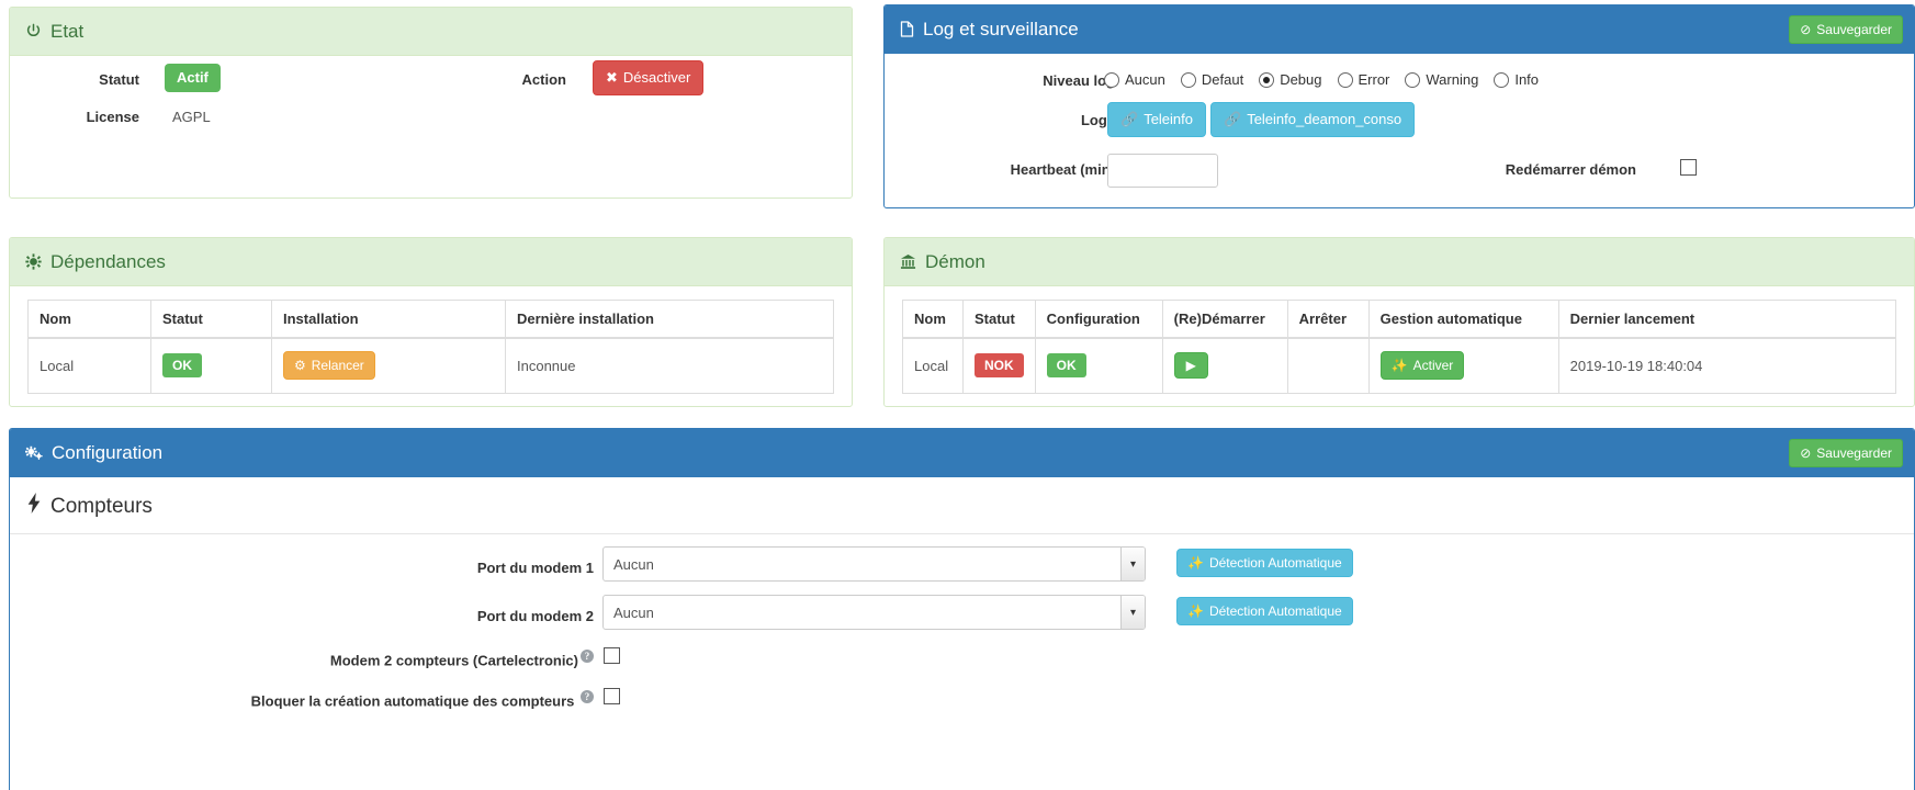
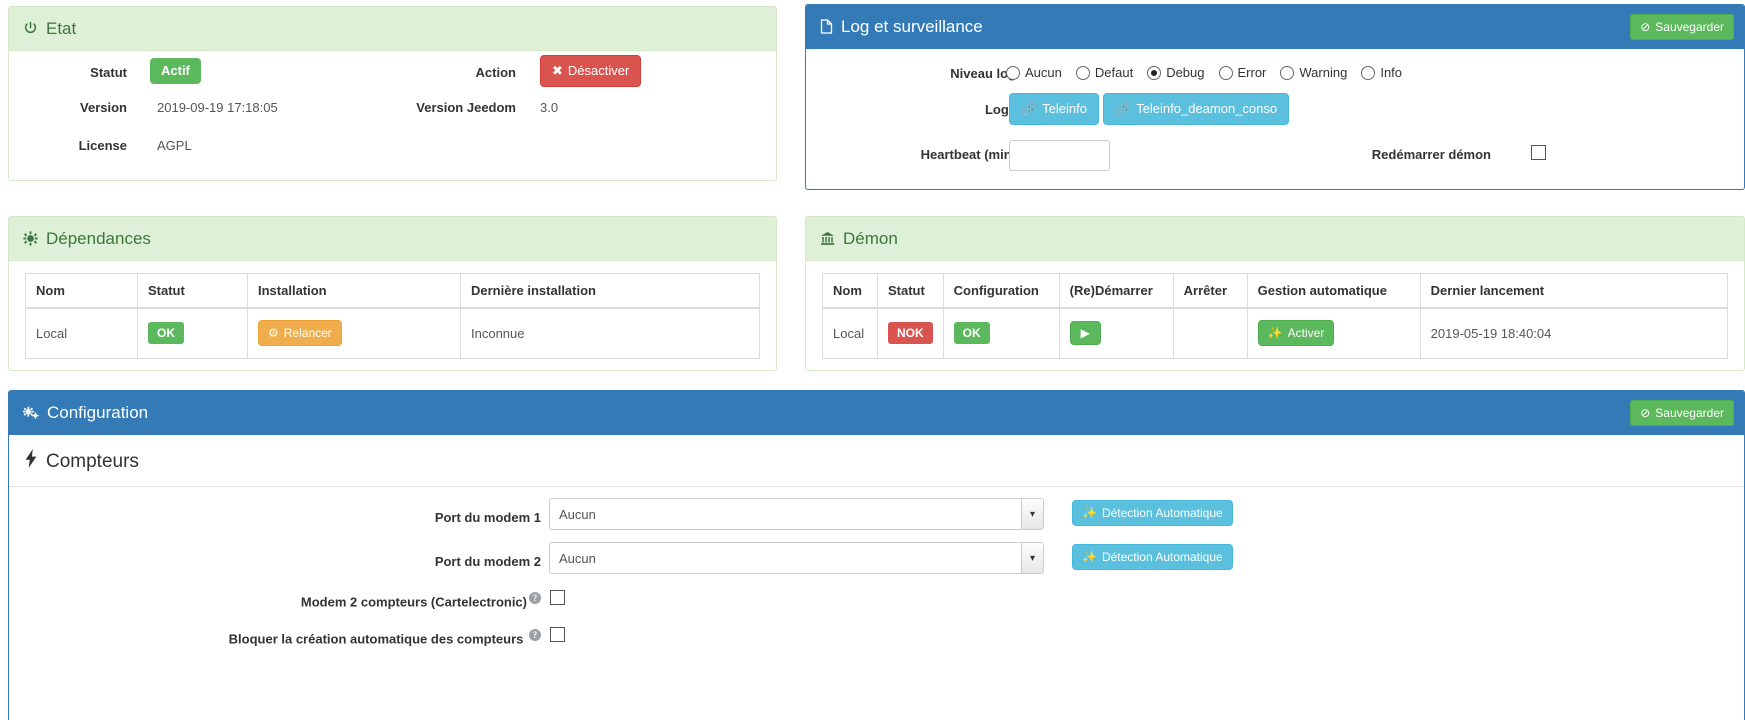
  Etat
  Statut
  Actif
  Action
  ✖
  Désactiver
+ Version
+ 2019-09-19 17:18:05
+ Version Jeedom
+ 3.0
  License
  AGPL
  Log et surveillance
  ⊘
  Sauvegarder
  Niveau lo
  Aucun
  Defaut
  Debug
  Error
  Warning
  Info
  Log
  🔗
  Teleinfo
  🔗
  Teleinfo_deamon_conso
  Heartbeat (min
  Redémarrer démon
  Dépendances
  Nom	Statut	Installation	Dernière installation
  Local	OK	⚙ Relancer	Inconnue
  Démon
  Nom	Statut	Configuration	(Re)Démarrer	Arrêter	Gestion automatique	Dernier lancement
- Local	NOK	OK	▶		✨ Activer	2019-10-19 18:40:04
+ Local	NOK	OK	▶		✨ Activer	2019-05-19 18:40:04
  Configuration
  ⊘
  Sauvegarder
  Compteurs
  Port du modem 1
  Aucun
  ▾
  ✨
  Détection Automatique
  Port du modem 2
  Aucun
  ▾
  ✨
  Détection Automatique
  Modem 2 compteurs (Cartelectronic) ?
  Bloquer la création automatique des compteurs ?
